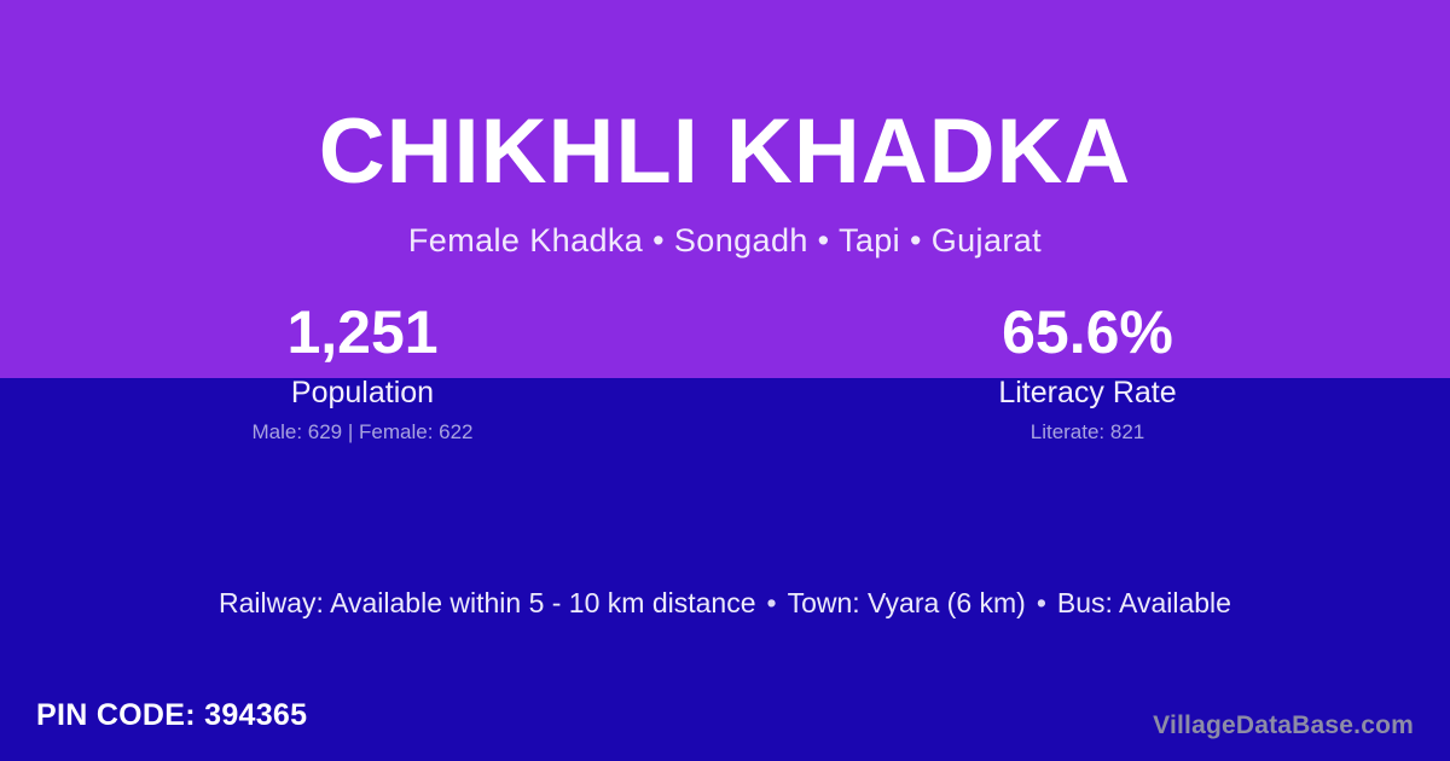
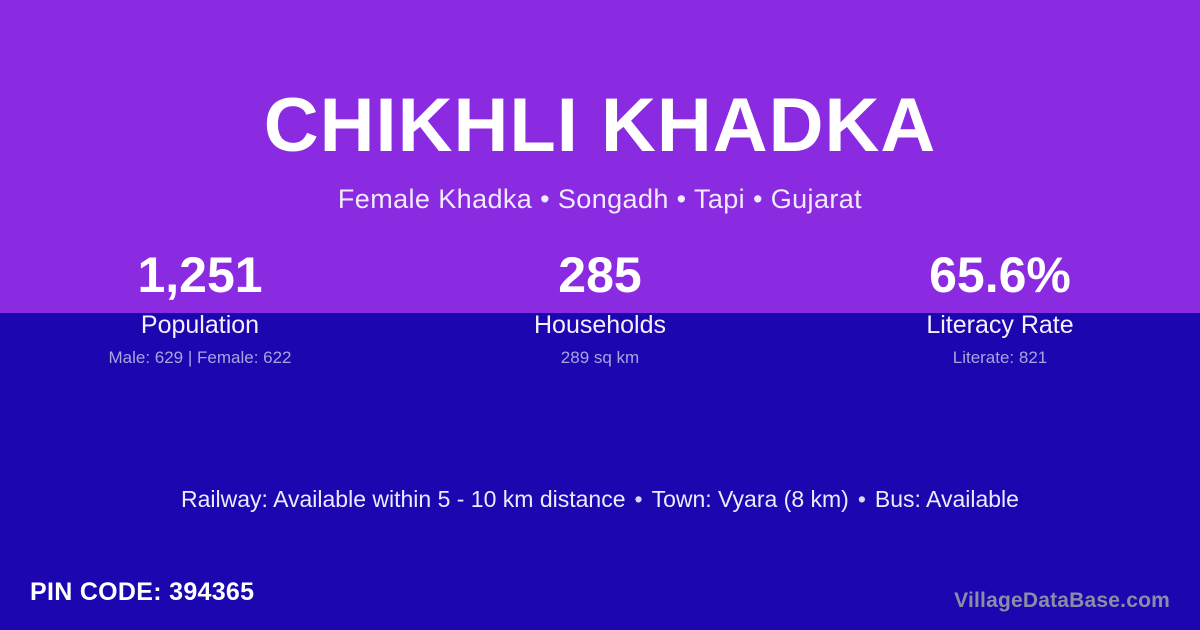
  CHIKHLI KHADKA
  Female Khadka • Songadh • Tapi • Gujarat
  1,251
  Population
  Male: 629 | Female: 622
+ 285
+ Households
+ 289 sq km
  65.6%
  Literacy Rate
  Literate: 821
- Railway: Available within 5 - 10 km distance • Town: Vyara (6 km) • Bus: Available
+ Railway: Available within 5 - 10 km distance • Town: Vyara (8 km) • Bus: Available
  PIN CODE: 394365
  VillageDataBase.com
